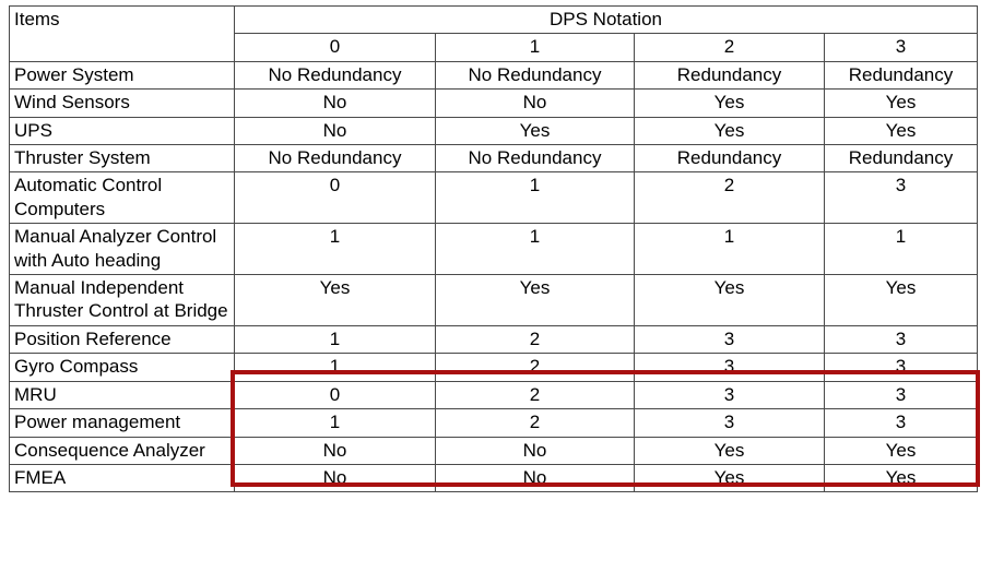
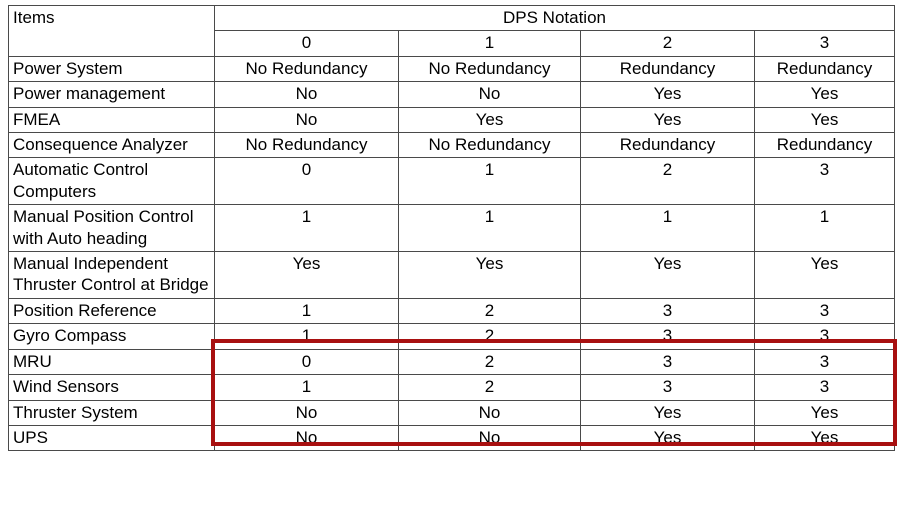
  Items	DPS Notation
  0	1	2	3
  Power System	No Redundancy	No Redundancy	Redundancy	Redundancy
- Wind Sensors	No	No	Yes	Yes
+ Power management	No	No	Yes	Yes
- UPS	No	Yes	Yes	Yes
+ FMEA	No	Yes	Yes	Yes
- Thruster System	No Redundancy	No Redundancy	Redundancy	Redundancy
+ Consequence Analyzer	No Redundancy	No Redundancy	Redundancy	Redundancy
  Automatic Control Computers	0	1	2	3
- Manual Analyzer Control with Auto heading	1	1	1	1
+ Manual Position Control with Auto heading	1	1	1	1
  Manual Independent Thruster Control at Bridge	Yes	Yes	Yes	Yes
  Position Reference	1	2	3	3
  Gyro Compass	1	2	3	3
  MRU	0	2	3	3
- Power management	1	2	3	3
+ Wind Sensors	1	2	3	3
- Consequence Analyzer	No	No	Yes	Yes
+ Thruster System	No	No	Yes	Yes
- FMEA	No	No	Yes	Yes
+ UPS	No	No	Yes	Yes
